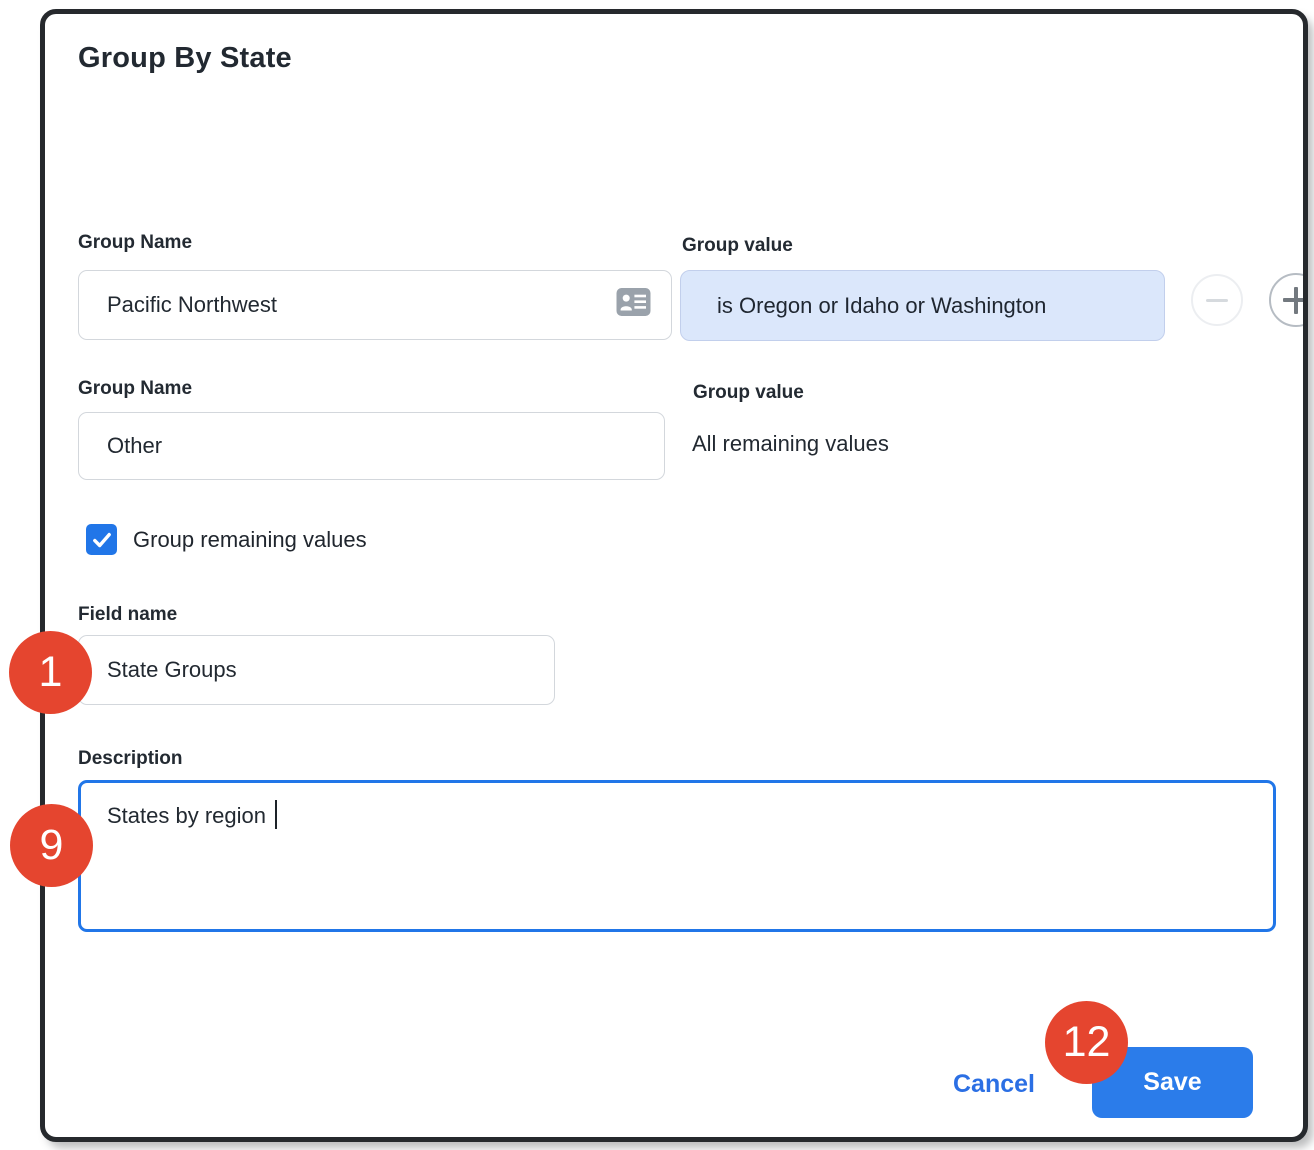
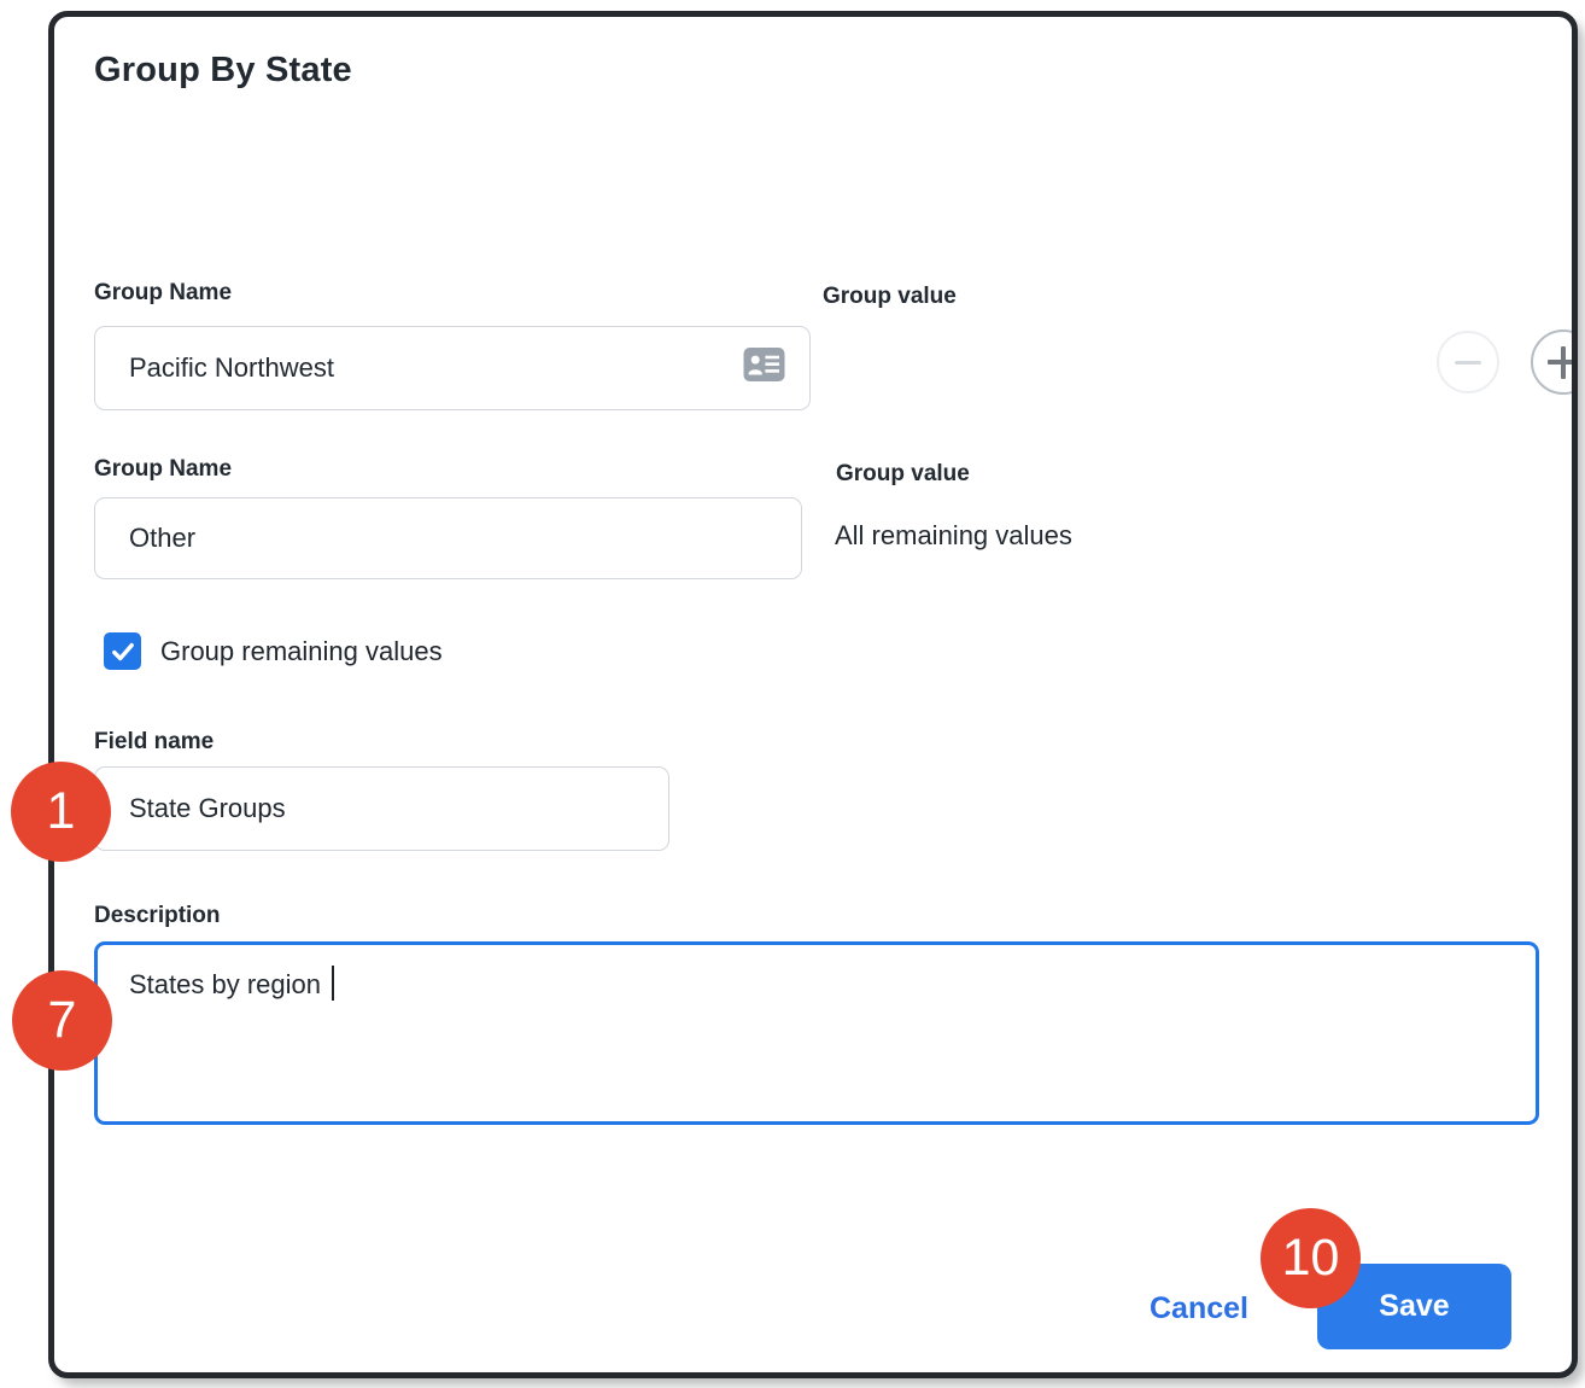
  Group By State
  Group Name
  Pacific Northwest
  Group value
- is Oregon or Idaho or Washington
  Group Name
  Other
  Group value
  All remaining values
  Group remaining values
  Field name
  State Groups
  Description
  States by region
  Cancel
  Save
  1
- 9
+ 7
- 12
+ 10
